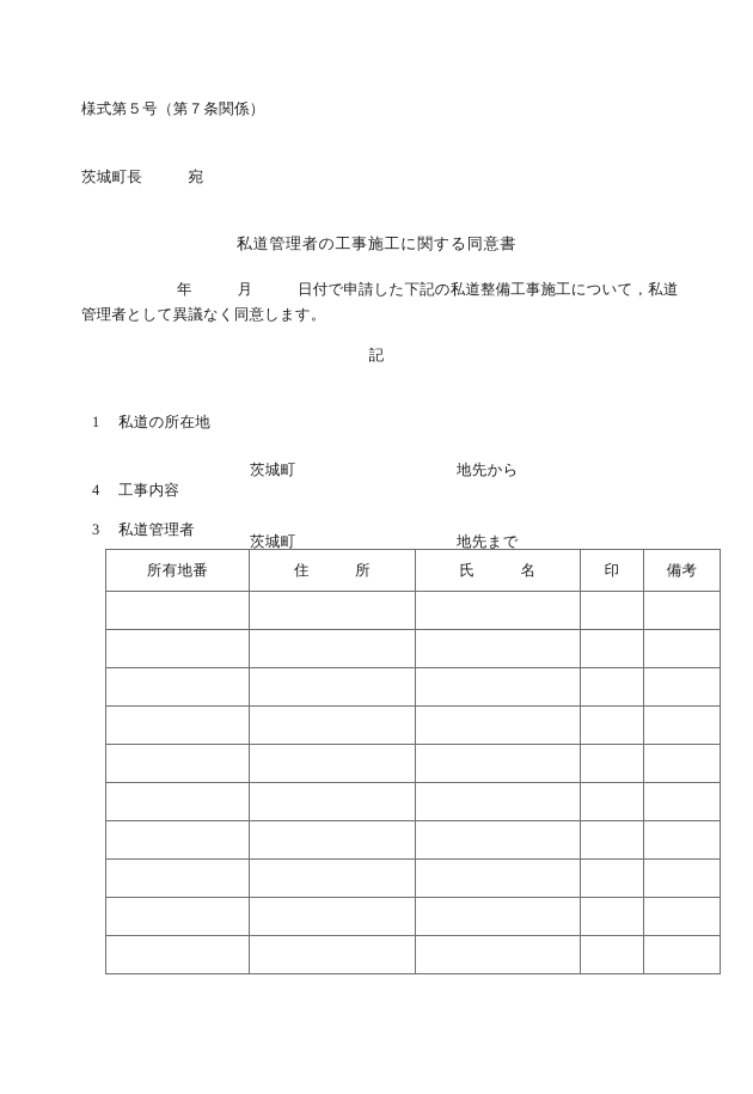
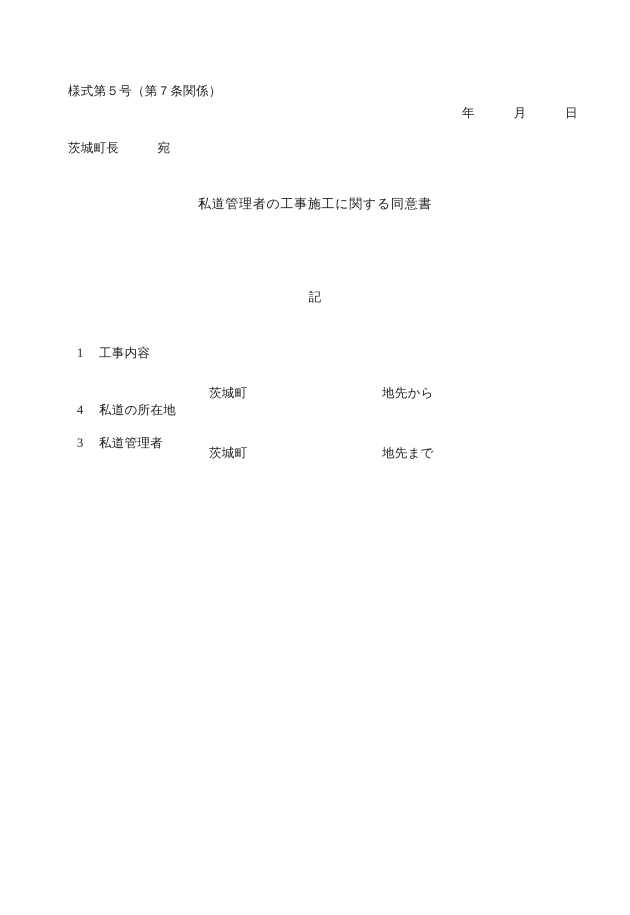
  様式第５号（第７条関係）
+ 年 月 日
  茨城町長 宛
  私道管理者の工事施工に関する同意書
- 年 月 日付で申請した下記の私道整備工事施工について，私道管理者として異議なく同意します。
  記
  1
- 私道の所在地
+ 工事内容
  茨城町
  茨城町
  地先から
  地先まで
  4
- 工事内容
+ 私道の所在地
  3
  私道管理者
- 所有地番	住 所	氏 名	印	備考
